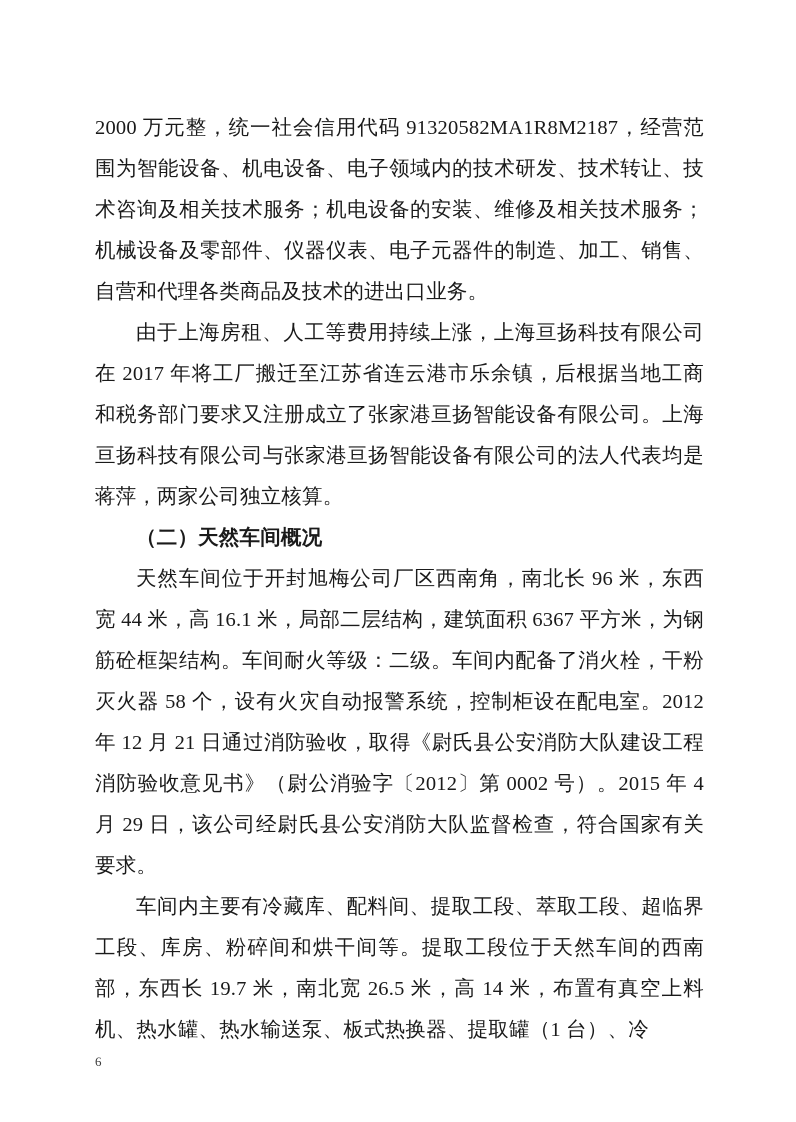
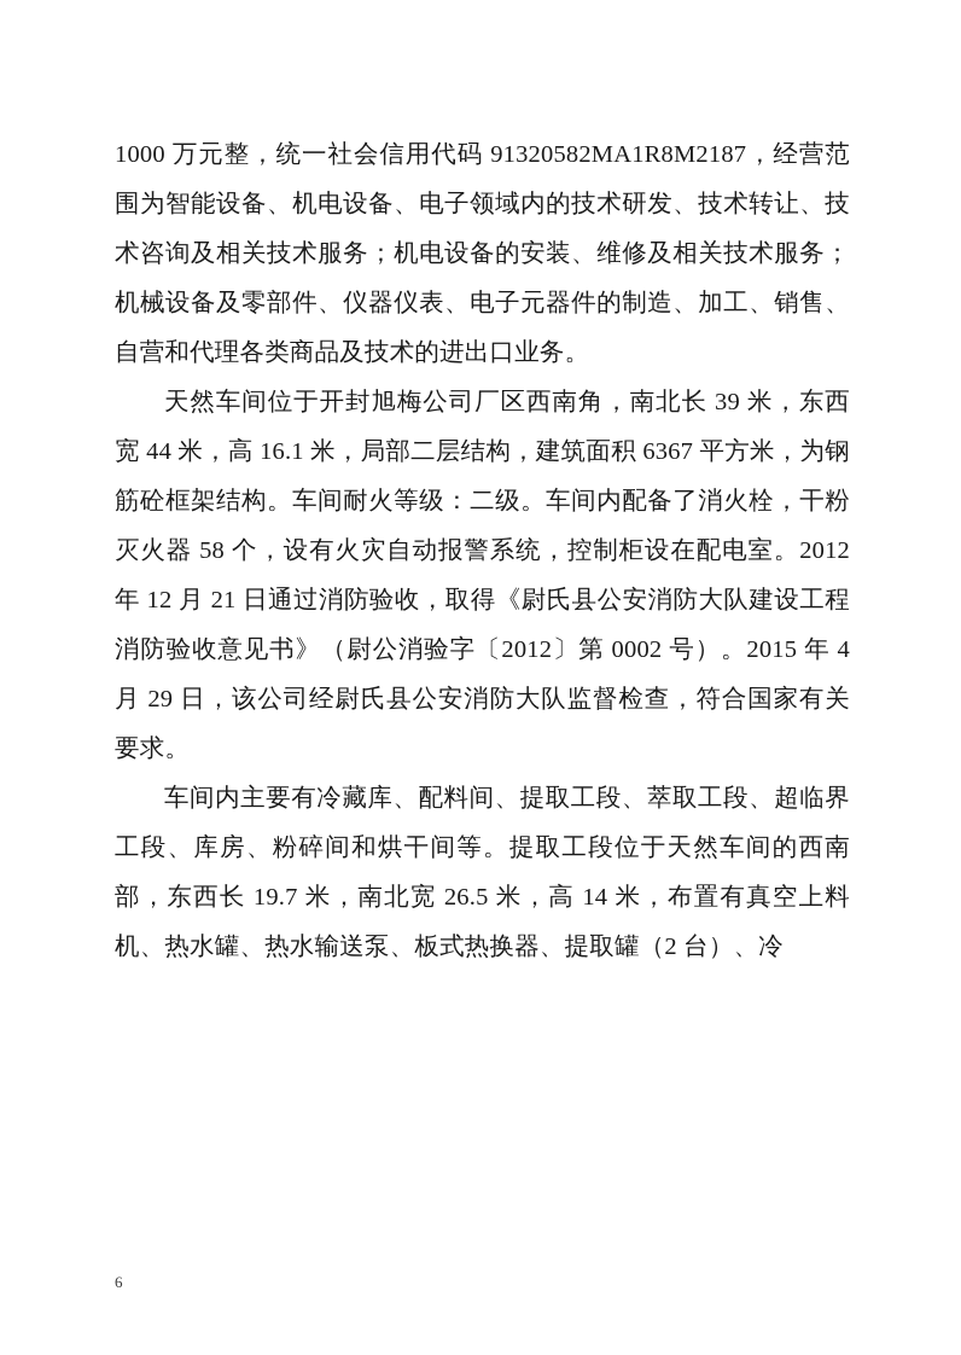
- 2000 万元整，统一社会信用代码 91320582MA1R8M2187，经营范围为智能设备、机电设备、电子领域内的技术研发、技术转让、技术咨询及相关技术服务；机电设备的安装、维修及相关技术服务；机械设备及零部件、仪器仪表、电子元器件的制造、加工、销售、自营和代理各类商品及技术的进出口业务。
+ 1000 万元整，统一社会信用代码 91320582MA1R8M2187，经营范围为智能设备、机电设备、电子领域内的技术研发、技术转让、技术咨询及相关技术服务；机电设备的安装、维修及相关技术服务；机械设备及零部件、仪器仪表、电子元器件的制造、加工、销售、自营和代理各类商品及技术的进出口业务。
- 由于上海房租、人工等费用持续上涨，上海亘扬科技有限公司在 2017 年将工厂搬迁至江苏省连云港市乐余镇，后根据当地工商和税务部门要求又注册成立了张家港亘扬智能设备有限公司。上海亘扬科技有限公司与张家港亘扬智能设备有限公司的法人代表均是蒋萍，两家公司独立核算。
- （二）天然车间概况
- 天然车间位于开封旭梅公司厂区西南角，南北长 96 米，东西宽 44 米，高 16.1 米，局部二层结构，建筑面积 6367 平方米，为钢筋砼框架结构。车间耐火等级：二级。车间内配备了消火栓，干粉灭火器 58 个，设有火灾自动报警系统，控制柜设在配电室。2012 年 12 月 21 日通过消防验收，取得《尉氏县公安消防大队建设工程消防验收意见书》（尉公消验字〔2012〕第 0002 号）。2015 年 4 月 29 日，该公司经尉氏县公安消防大队监督检查，符合国家有关要求。
+ 天然车间位于开封旭梅公司厂区西南角，南北长 39 米，东西宽 44 米，高 16.1 米，局部二层结构，建筑面积 6367 平方米，为钢筋砼框架结构。车间耐火等级：二级。车间内配备了消火栓，干粉灭火器 58 个，设有火灾自动报警系统，控制柜设在配电室。2012 年 12 月 21 日通过消防验收，取得《尉氏县公安消防大队建设工程消防验收意见书》（尉公消验字〔2012〕第 0002 号）。2015 年 4 月 29 日，该公司经尉氏县公安消防大队监督检查，符合国家有关要求。
- 车间内主要有冷藏库、配料间、提取工段、萃取工段、超临界工段、库房、粉碎间和烘干间等。提取工段位于天然车间的西南部，东西长 19.7 米，南北宽 26.5 米，高 14 米，布置有真空上料机、热水罐、热水输送泵、板式热换器、提取罐（1 台）、冷
+ 车间内主要有冷藏库、配料间、提取工段、萃取工段、超临界工段、库房、粉碎间和烘干间等。提取工段位于天然车间的西南部，东西长 19.7 米，南北宽 26.5 米，高 14 米，布置有真空上料机、热水罐、热水输送泵、板式热换器、提取罐（2 台）、冷
  6
